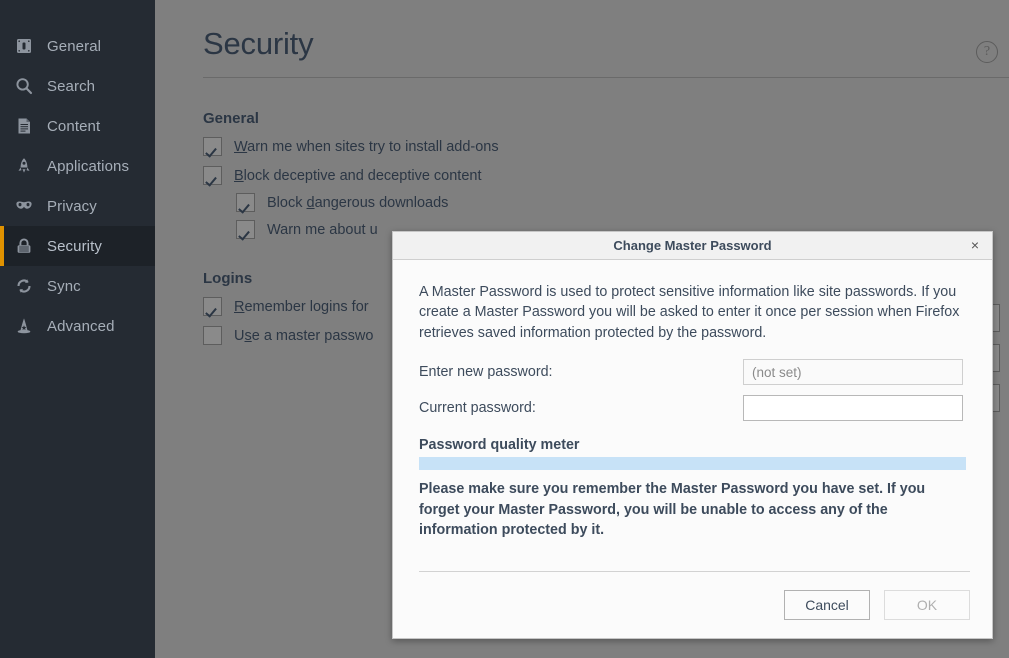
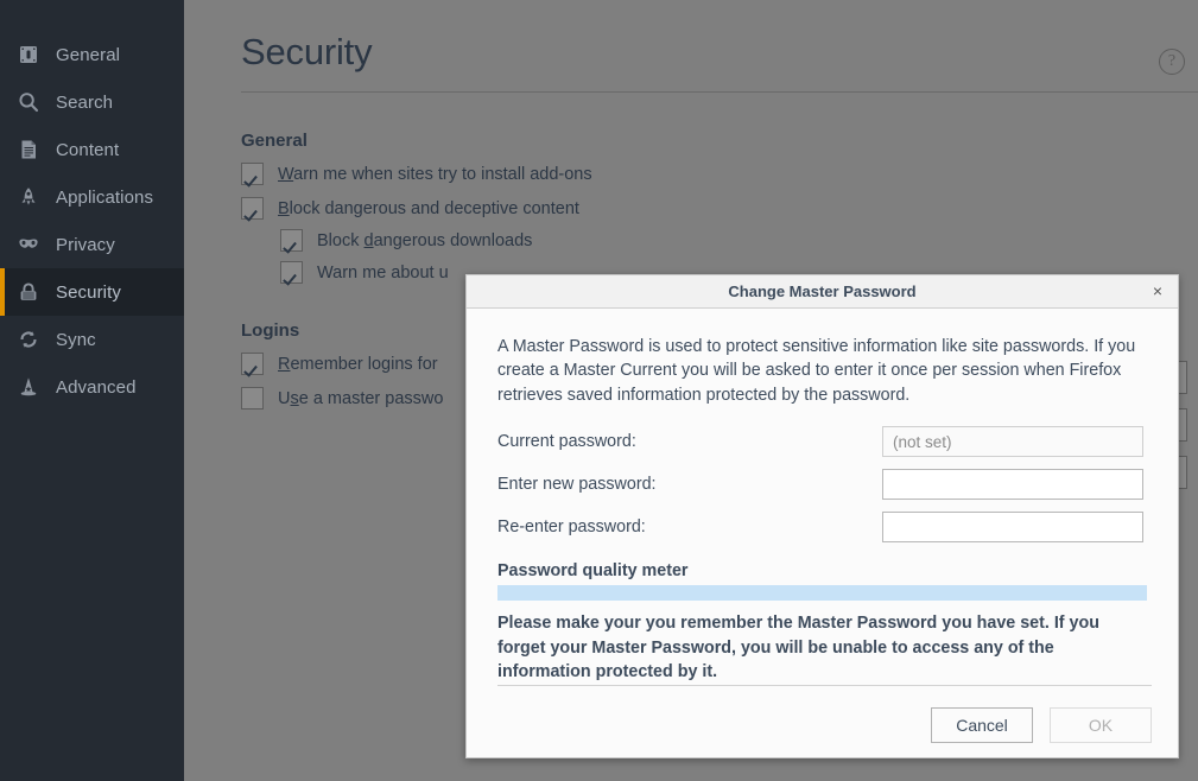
  General
  Search
  Content
  Applications
  Privacy
  Security
  Sync
  Advanced
  Security
  ?
  General
  Warn me when sites try to install add-ons
- Block deceptive and deceptive content
+ Block dangerous and deceptive content
  Block dangerous downloads
  Warn me about u
  Logins
  Remember logins for
  Use a master passwo
  Change Master Password
  ×
- A Master Password is used to protect sensitive information like site passwords. If you create a Master Password you will be asked to enter it once per session when Firefox retrieves saved information protected by the password.
+ A Master Password is used to protect sensitive information like site passwords. If you create a Master Current you will be asked to enter it once per session when Firefox retrieves saved information protected by the password.
- Enter new password:
+ Current password:
  (not set)
- Current password:
+ Enter new password:
+ Re-enter password:
  Password quality meter
- Please make sure you remember the Master Password you have set. If you forget your Master Password, you will be unable to access any of the information protected by it.
+ Please make your you remember the Master Password you have set. If you forget your Master Password, you will be unable to access any of the information protected by it.
  Cancel
  OK
